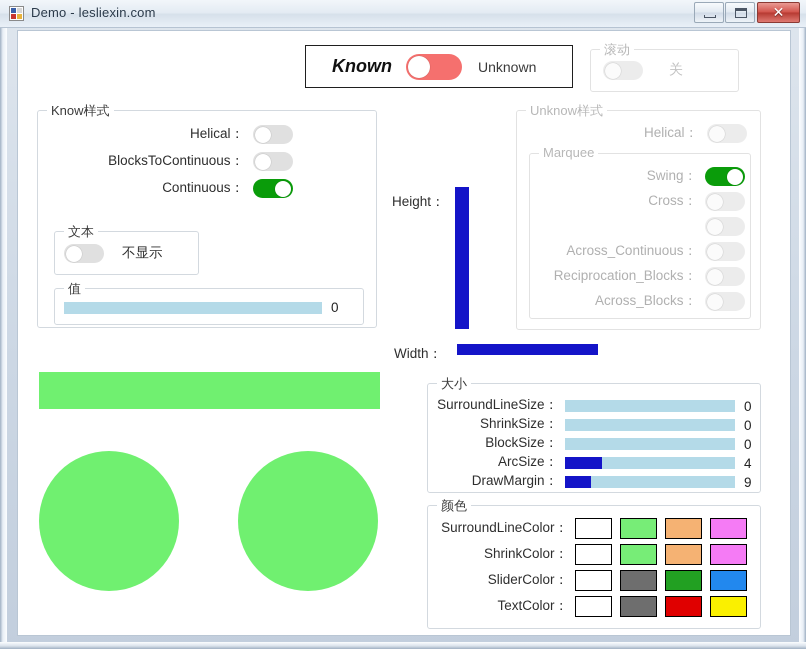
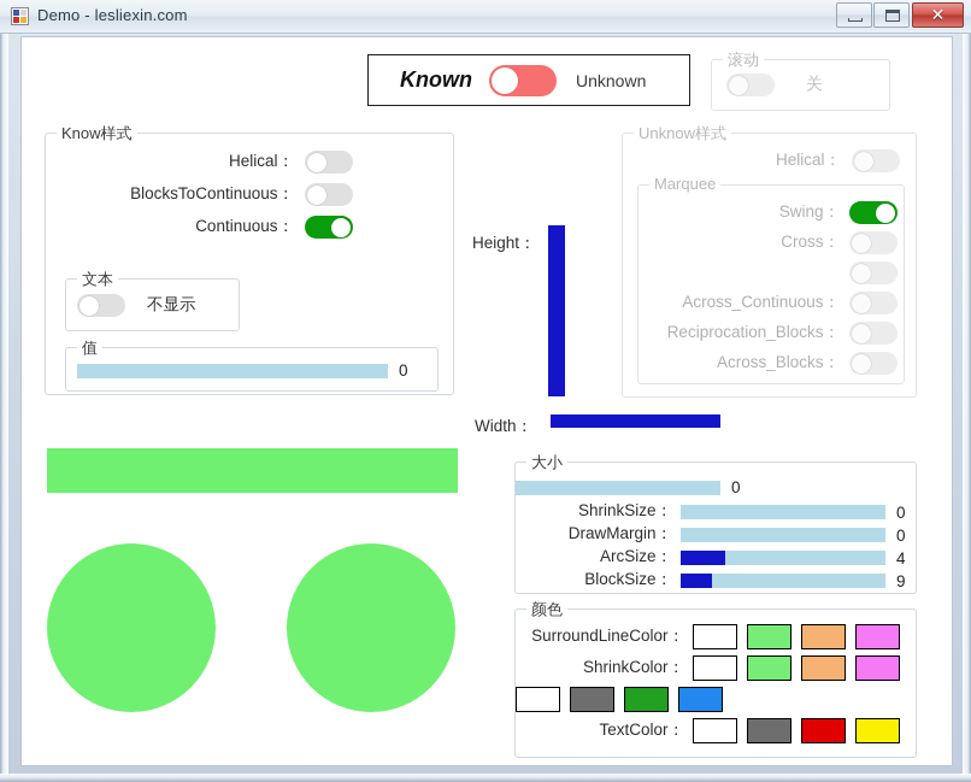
  Demo - lesliexin.com
  ✕
  Known
  Unknown
  滚动
  关
  Know样式
  Helical：
  BlocksToContinuous：
  Continuous：
  文本
  不显示
  值
  0
  Unknow样式
  Helical：
  Marquee
  Swing：
  Cross：
  Across_Continuous：
  Reciprocation_Blocks：
  Across_Blocks：
  Height：
  Width：
  大小
- SurroundLineSize：
  0
  ShrinkSize：
  0
- BlockSize：
+ DrawMargin：
  0
  ArcSize：
  4
- DrawMargin：
+ BlockSize：
  9
  颜色
  SurroundLineColor：
  ShrinkColor：
- SliderColor：
  TextColor：
